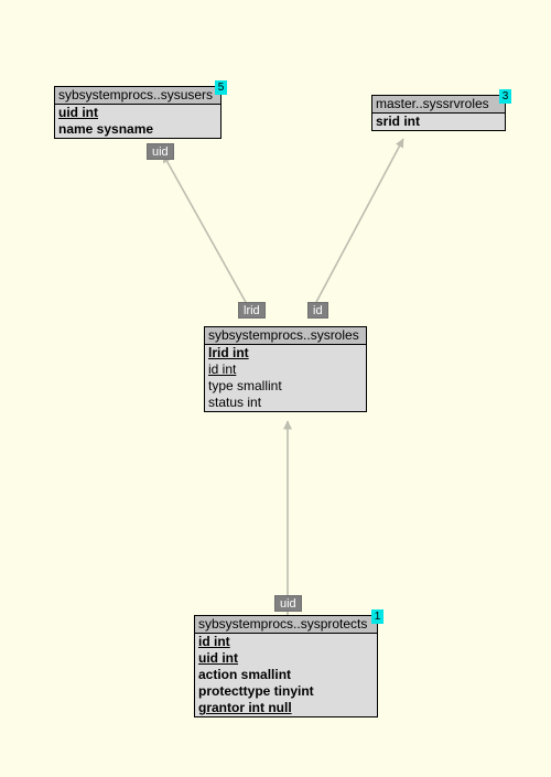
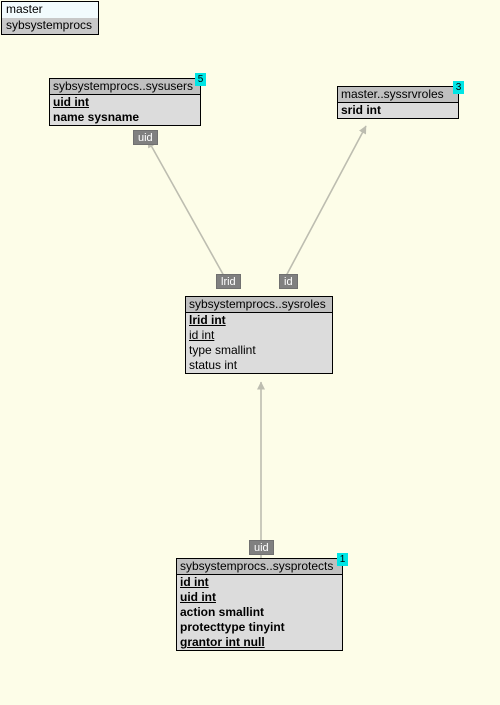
+ master
+ sybsystemprocs
  sybsystemprocs..sysusers
  uid int
  name sysname
  5
  master..syssrvroles
  srid int
  3
  sybsystemprocs..sysroles
  lrid int
  id int
  type smallint
  status int
  sybsystemprocs..sysprotects
  id int
  uid int
  action smallint
  protecttype tinyint
  grantor int null
  1
  uid
  lrid
  id
  uid
